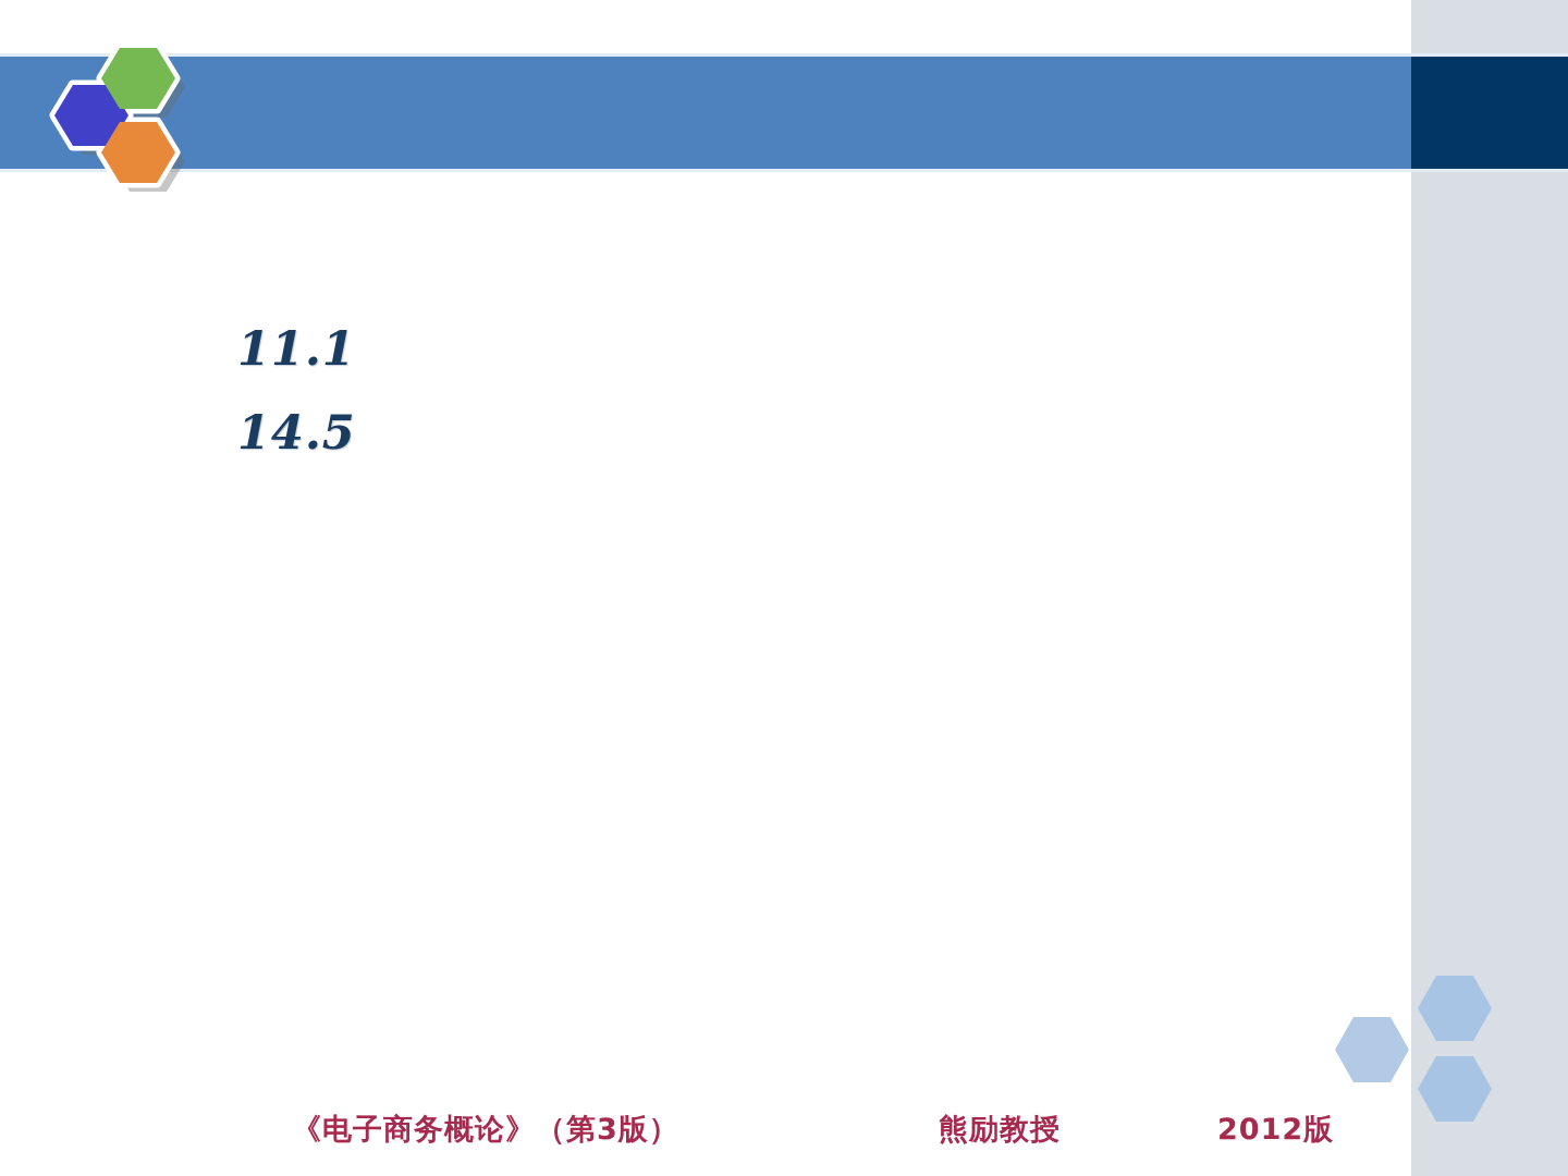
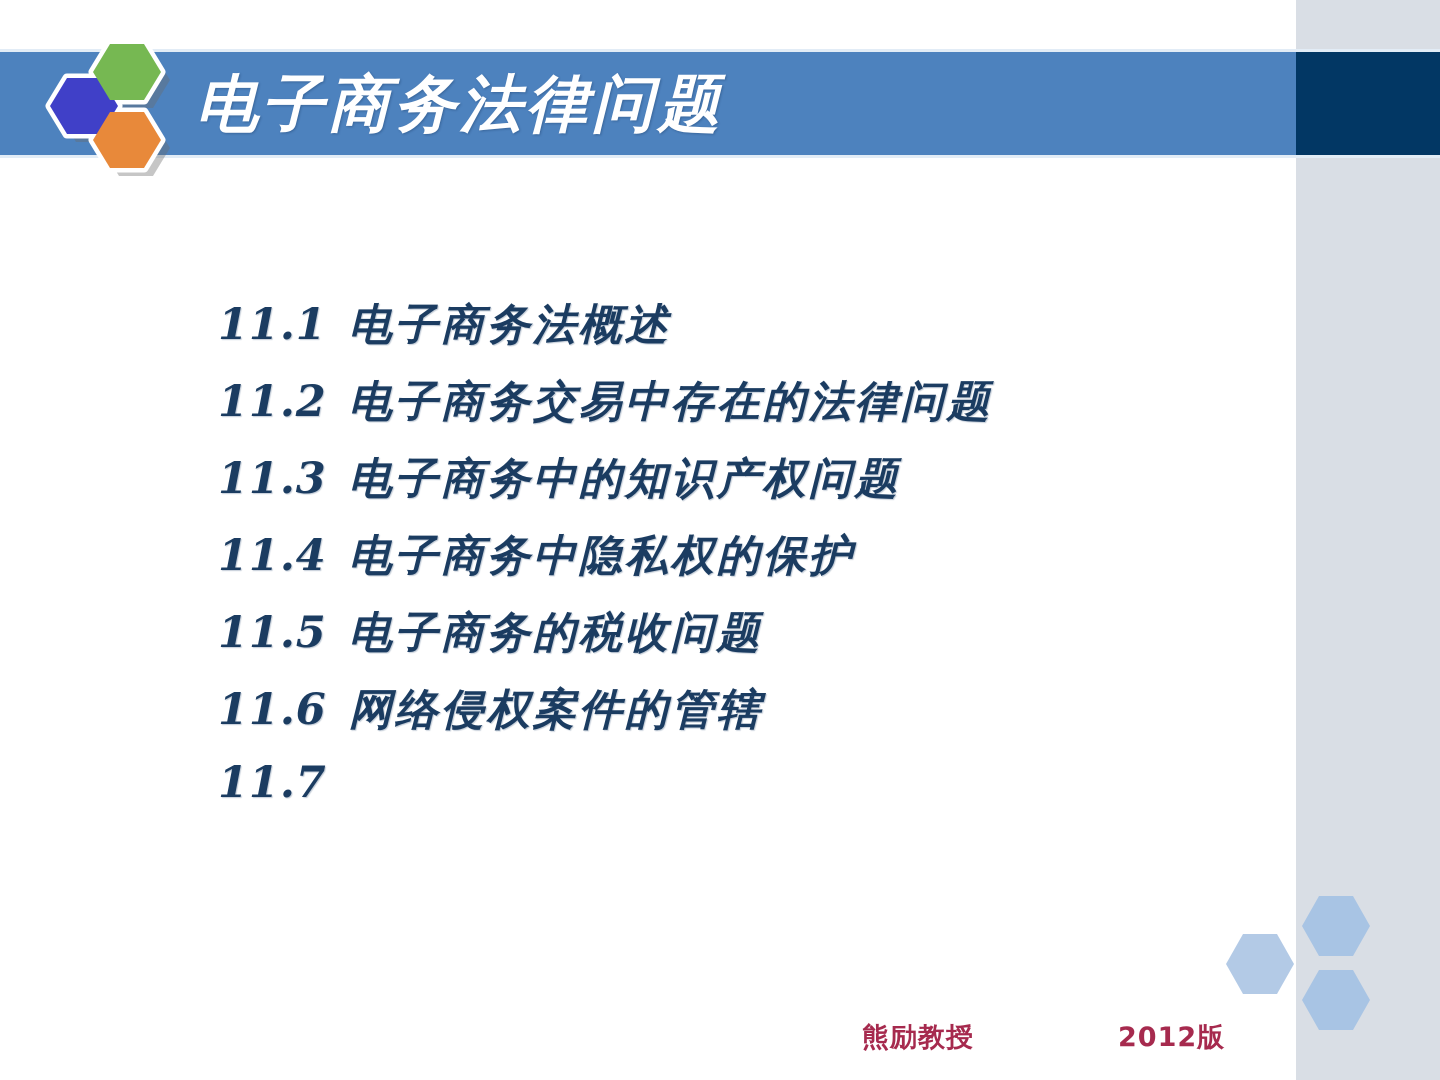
+ 电子商务法律问题
  11.1
+ 电子商务法概述
+ 11.2
+ 电子商务交易中存在的法律问题
+ 11.3
+ 电子商务中的知识产权问题
+ 11.4
+ 电子商务中隐私权的保护
+ 11.5
+ 电子商务的税收问题
+ 11.6
+ 网络侵权案件的管辖
- 14.5
+ 11.7
- 《电子商务概论》（第3版）
  熊励教授
  2012版
